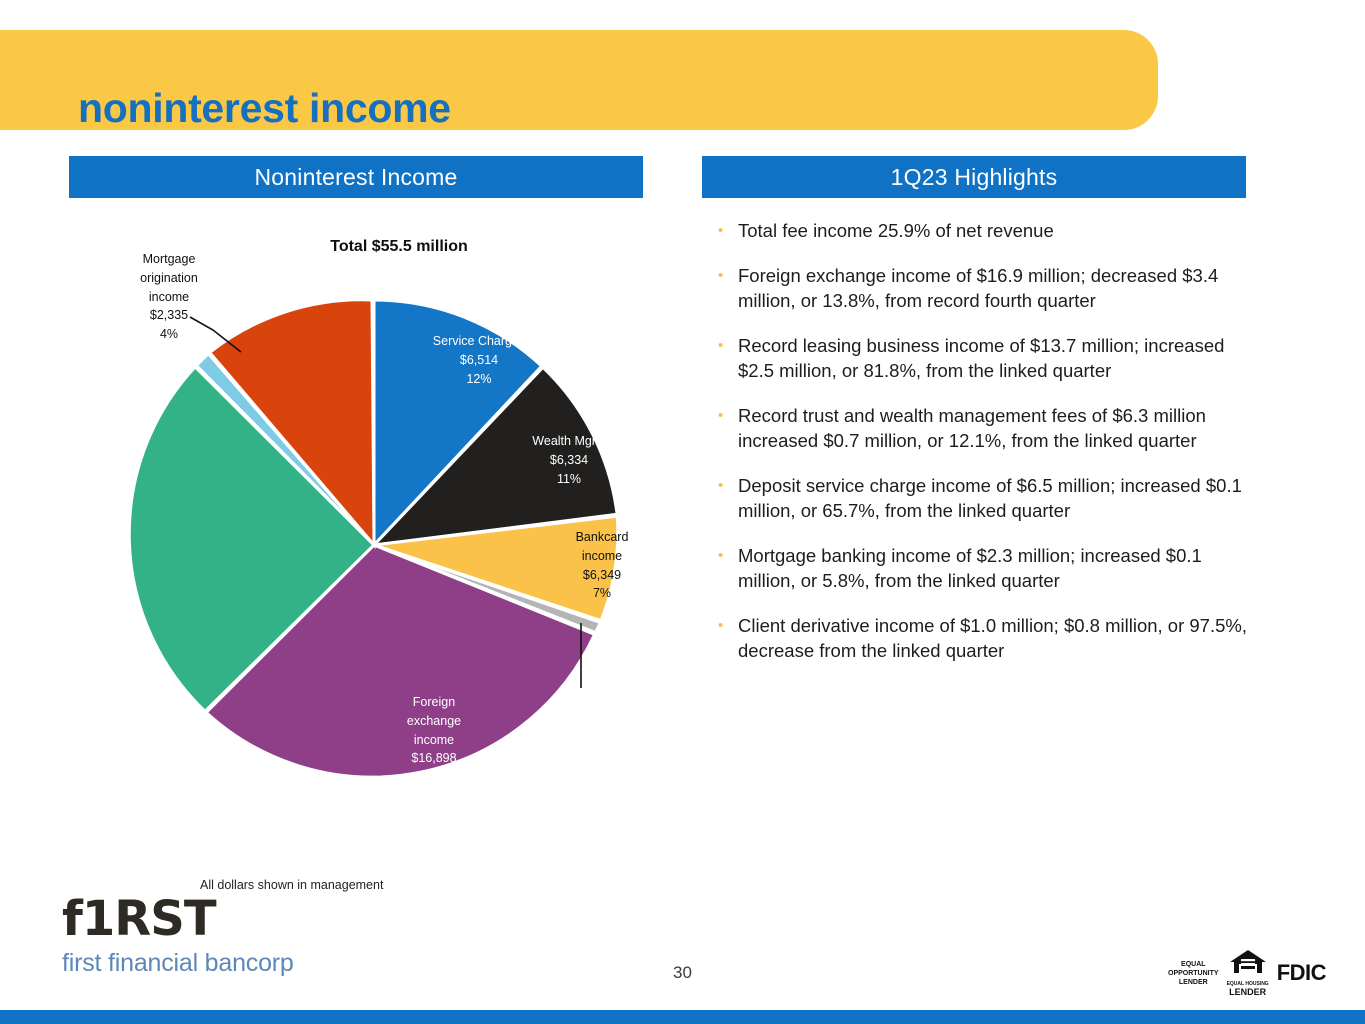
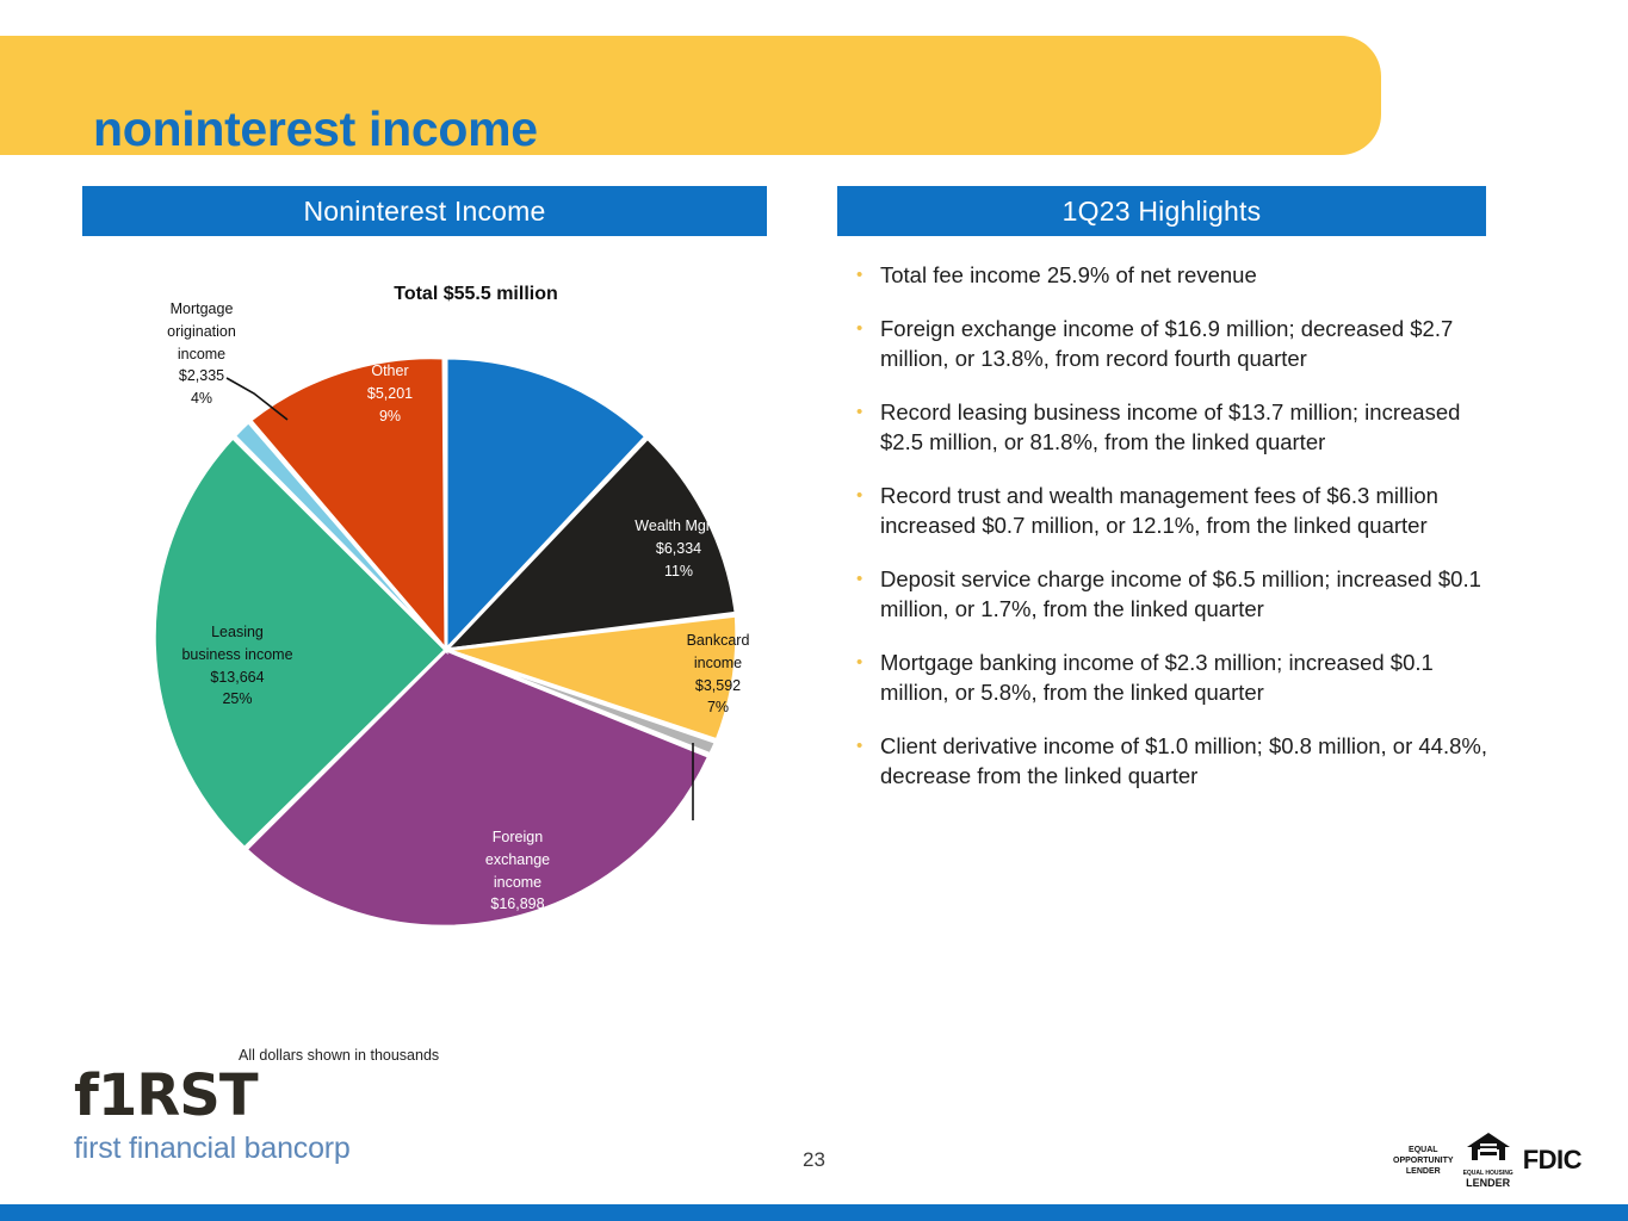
  noninterest income
  Noninterest Income
  1Q23 Highlights
  Total $55.5 million
- Service Charges
- $6,514
- 12%
  Wealth Mgmt
  $6,334
  11%
  Bankcard
  income
- $6,349
+ $3,592
  7%
  Foreign
  exchange
  income
  $16,898
  30%
+ Leasing
+ business income
+ $13,664
+ 25%
+ Other
+ $5,201
+ 9%
  Mortgage
  origination
  income
  $2,335
  4%
- All dollars shown in management
+ All dollars shown in thousands
  •
  Total fee income 25.9% of net revenue
  •
- Foreign exchange income of $16.9 million; decreased $3.4 million, or 13.8%, from record fourth quarter
+ Foreign exchange income of $16.9 million; decreased $2.7 million, or 13.8%, from record fourth quarter
  •
  Record leasing business income of $13.7 million; increased $2.5 million, or 81.8%, from the linked quarter
  •
  Record trust and wealth management fees of $6.3 million increased $0.7 million, or 12.1%, from the linked quarter
  •
- Deposit service charge income of $6.5 million; increased $0.1 million, or 65.7%, from the linked quarter
+ Deposit service charge income of $6.5 million; increased $0.1 million, or 1.7%, from the linked quarter
  •
  Mortgage banking income of $2.3 million; increased $0.1 million, or 5.8%, from the linked quarter
  •
- Client derivative income of $1.0 million; $0.8 million, or 97.5%, decrease from the linked quarter
+ Client derivative income of $1.0 million; $0.8 million, or 44.8%, decrease from the linked quarter
  f1RST
  first financial bancorp
- 30
+ 23
  LENDER
  FDIC
